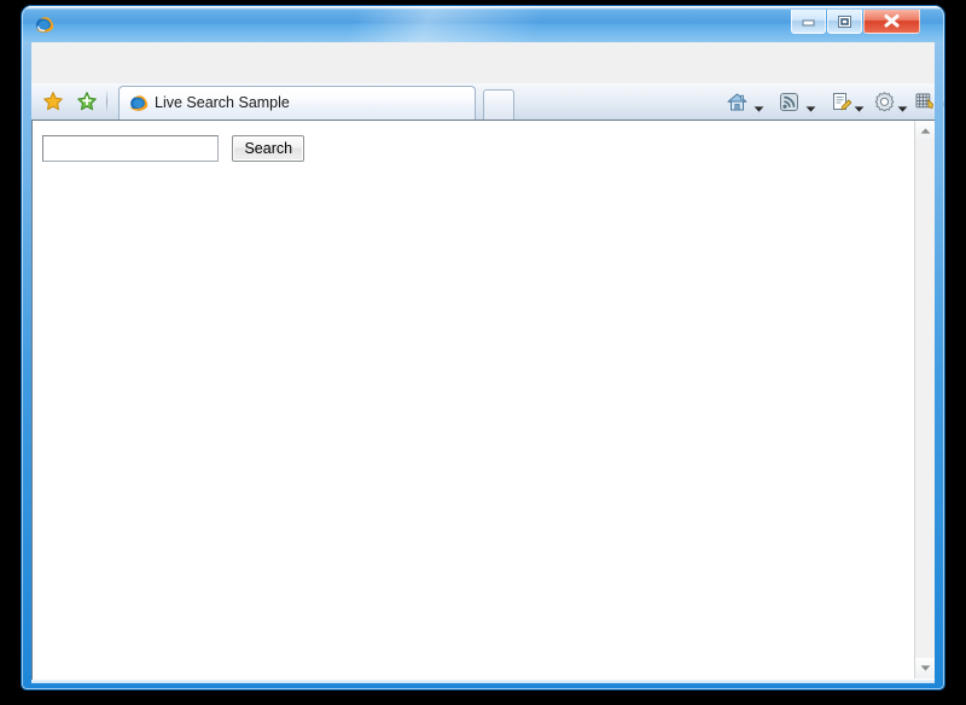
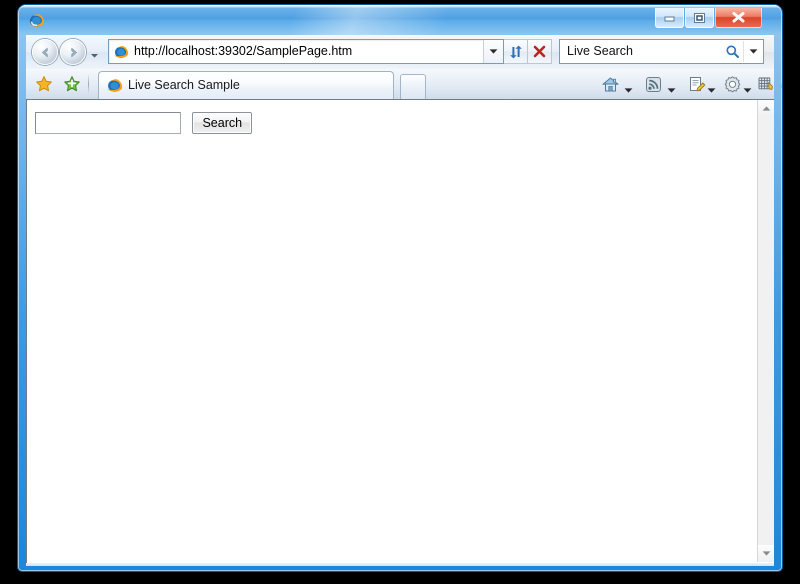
+ http://localhost:39302/SamplePage.htm
+ Live Search
  Live Search Sample
  Search
